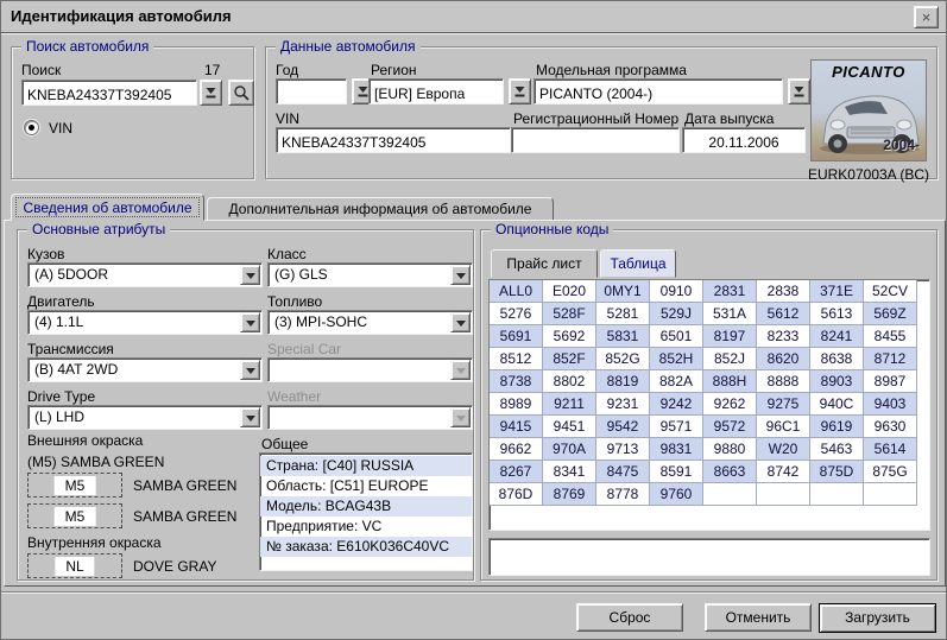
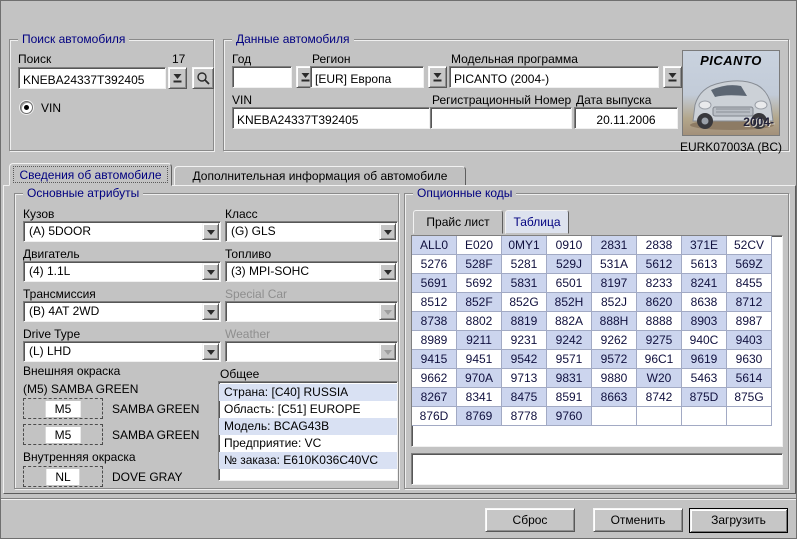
- Идентификация автомобиля
- ×
  Поиск автомобиля
  Поиск
  17
  KNEBA24337T392405
  VIN
  Данные автомобиля
  Год
  Регион
  [EUR] Европа
  Модельная программа
  PICANTO (2004-)
  VIN
  KNEBA24337T392405
  Регистрационный Номер
  Дата выпуска
  20.11.2006
  PICANTO
  2004-
  EURK07003A (BC)
  Сведения об автомобиле
  Дополнительная информация об автомобиле
  Основные атрибуты
  Кузов
  (A) 5DOOR
  Класс
  (G) GLS
  Двигатель
  (4) 1.1L
  Топливо
  (3) MPI-SOHC
  Трансмиссия
  (B) 4AT 2WD
  Special Car
  Drive Type
  (L) LHD
  Weather
  Внешняя окраска
  (M5) SAMBA GREEN
  M5
  SAMBA GREEN
  M5
  SAMBA GREEN
  Внутренняя окраска
  NL
  DOVE GRAY
  Общее
  Страна: [C40] RUSSIA
  Область: [C51] EUROPE
  Модель: BCAG43B
  Предприятие: VC
  № заказа: E610K036C40VC
  Опционные коды
  Прайс лист
  Таблица
  ALL0
  E020
  0MY1
  0910
  2831
  2838
  371E
  52CV
  5276
  528F
  5281
  529J
  531A
  5612
  5613
  569Z
  5691
  5692
  5831
  6501
  8197
  8233
  8241
  8455
  8512
  852F
  852G
  852H
  852J
  8620
  8638
  8712
  8738
  8802
  8819
  882A
  888H
  8888
  8903
  8987
  8989
  9211
  9231
  9242
  9262
  9275
  940C
  9403
  9415
  9451
  9542
  9571
  9572
  96C1
  9619
  9630
  9662
  970A
  9713
  9831
  9880
  W20
  5463
  5614
  8267
  8341
  8475
  8591
  8663
  8742
  875D
  875G
  876D
  8769
  8778
  9760
  Сброс
  Отменить
  Загрузить
